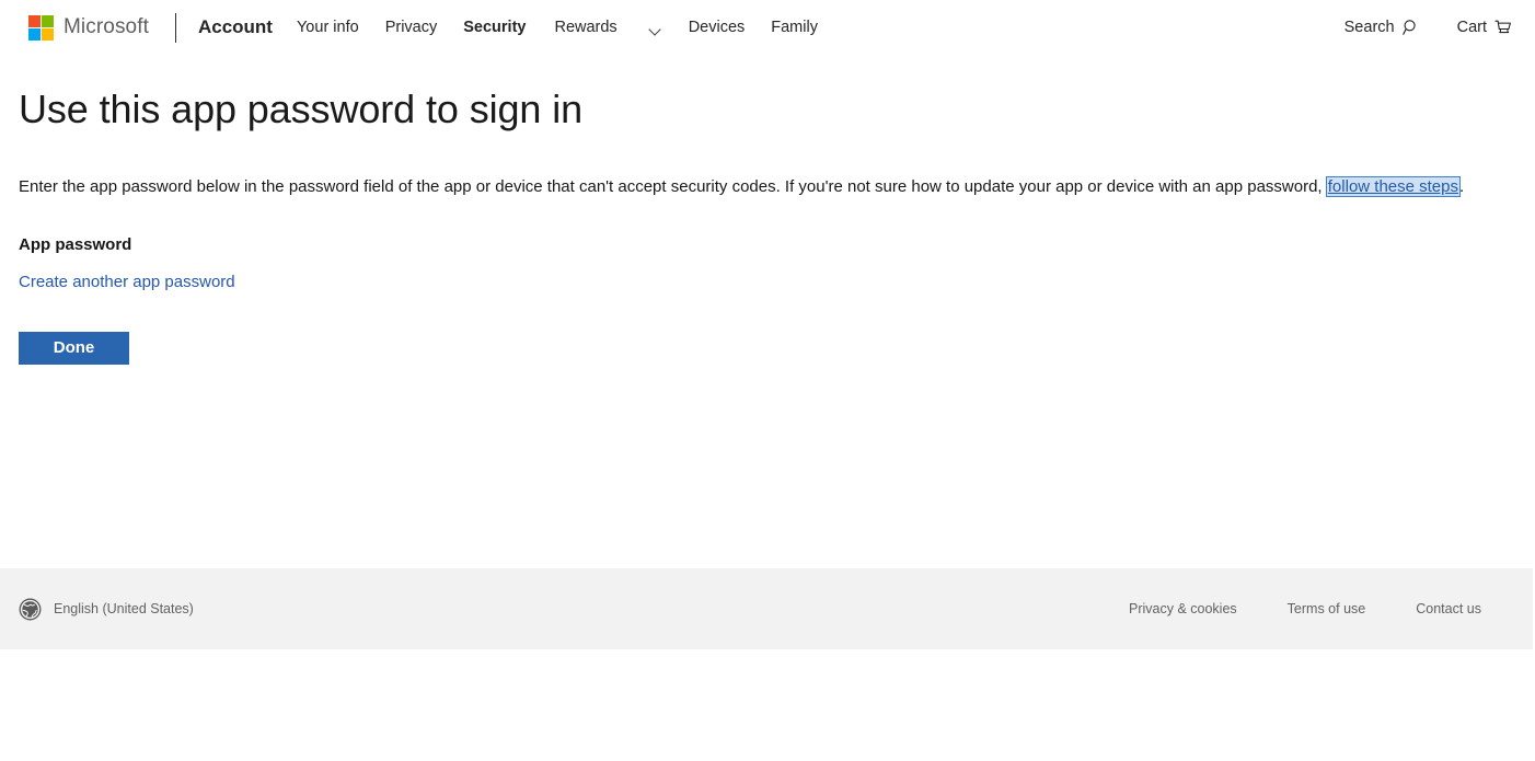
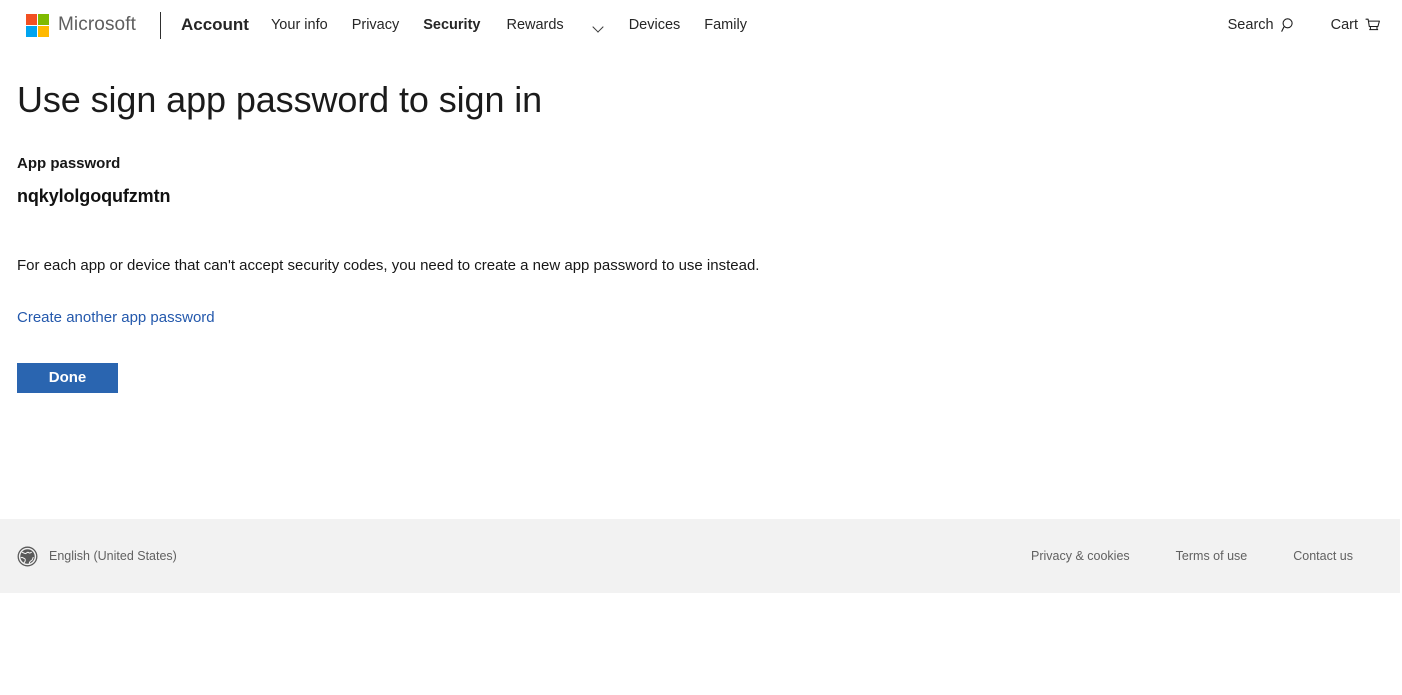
  Microsoft
  Account
  Your info
  Privacy
  Security
  Rewards
  Devices
  Family
  Search
  Cart
- Use this app password to sign in
+ Use sign app password to sign in
- Enter the app password below in the password field of the app or device that can't accept security codes. If you're not sure how to update your app or device with an app password, follow these steps.
  App password
+ nqkylolgoqufzmtn
+ For each app or device that can't accept security codes, you need to create a new app password to use instead.
  Create another app password
  Done
  English (United States)
  Privacy & cookies
  Terms of use
  Contact us
